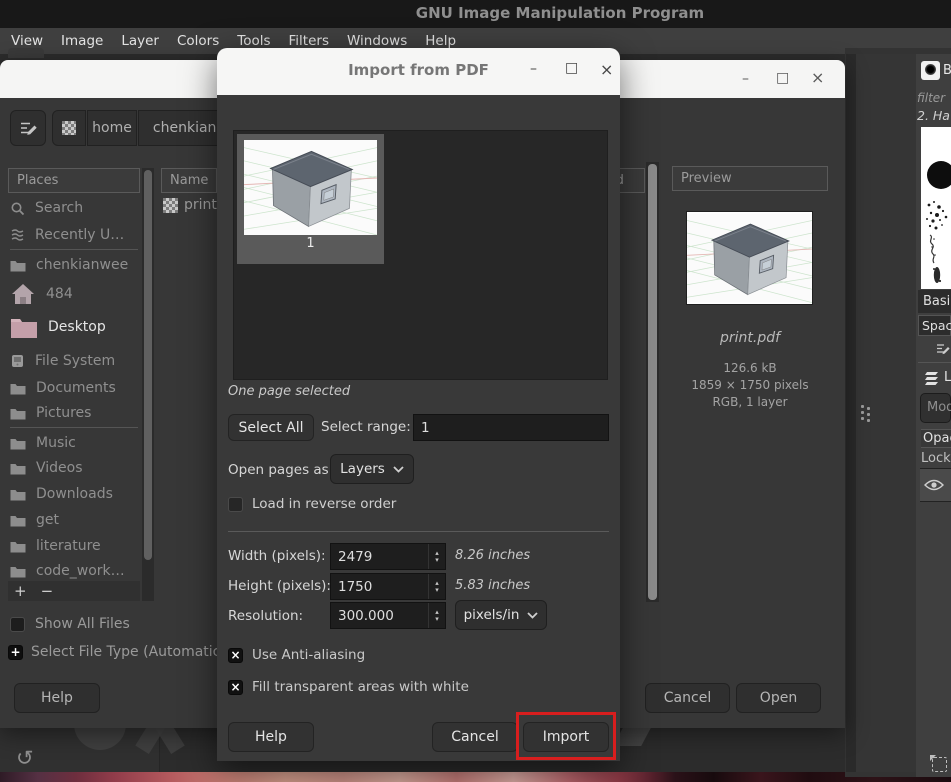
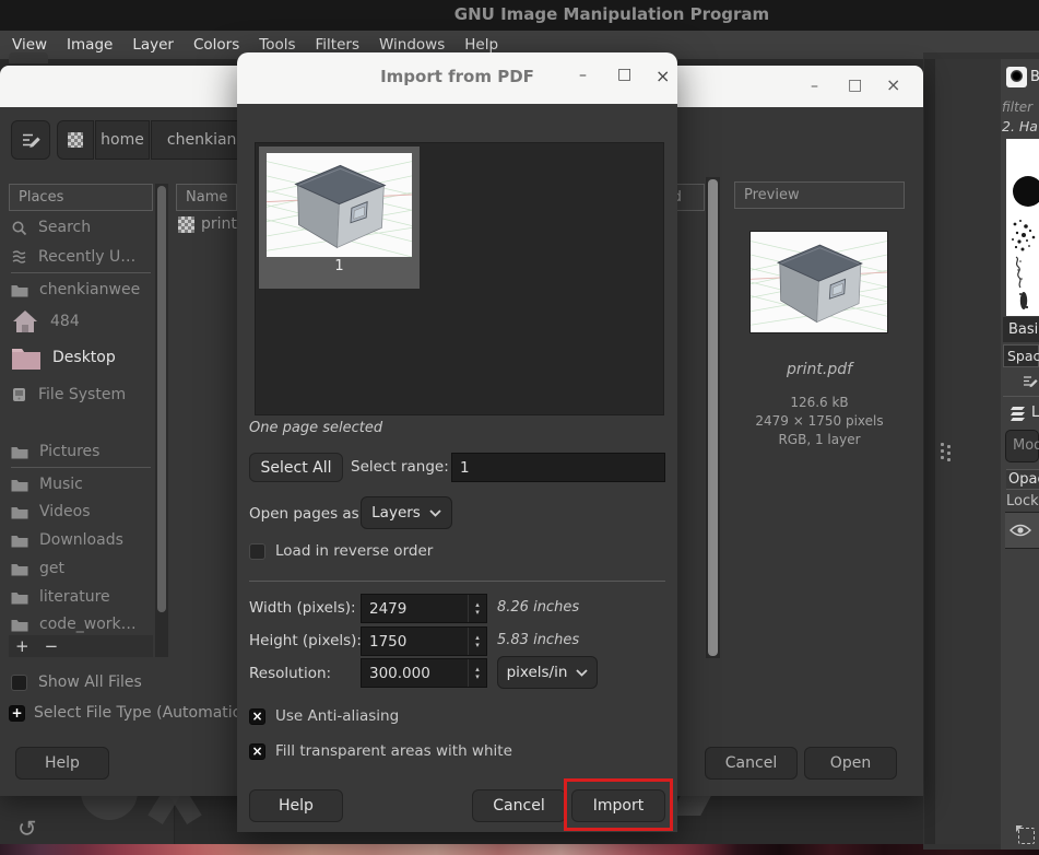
  GNU Image Manipulation Program
  View
  Image
  Layer
  Colors
  Tools
  Filters
  Windows
  Help
  ↺
  B
  filter
  2. Ha
  Basi
  Spac
  Mod
  Opa
  Lock
  –
  □
  ×
  home
  chenkian
  Places
  Search
  Recently U…
  chenkianwee
  484
  Desktop
  File System
- Documents
  Pictures
  Music
  Videos
  Downloads
  get
  literature
  code_work…
  +
  −
  Name
  print
  Preview
  print.pdf
  126.6 kB
- 1859 × 1750 pixels
+ 2479 × 1750 pixels
  RGB, 1 layer
  Show All Files
  +
  Select File Type (Automati
  Help
  Cancel
  Open
  Import from PDF
  –
  □
  ×
  1
  One page selected
  Select All
  Select range:
  1
  Open pages as
  Layers
  Load in reverse order
  Width (pixels):
  2479
  ▴
  ▾
  8.26 inches
  Height (pixels):
  1750
  ▴
  ▾
  5.83 inches
  Resolution:
  300.000
  ▴
  ▾
  pixels/in
  ×
  Use Anti-aliasing
  ×
  Fill transparent areas with white
  Help
  Cancel
  Import
